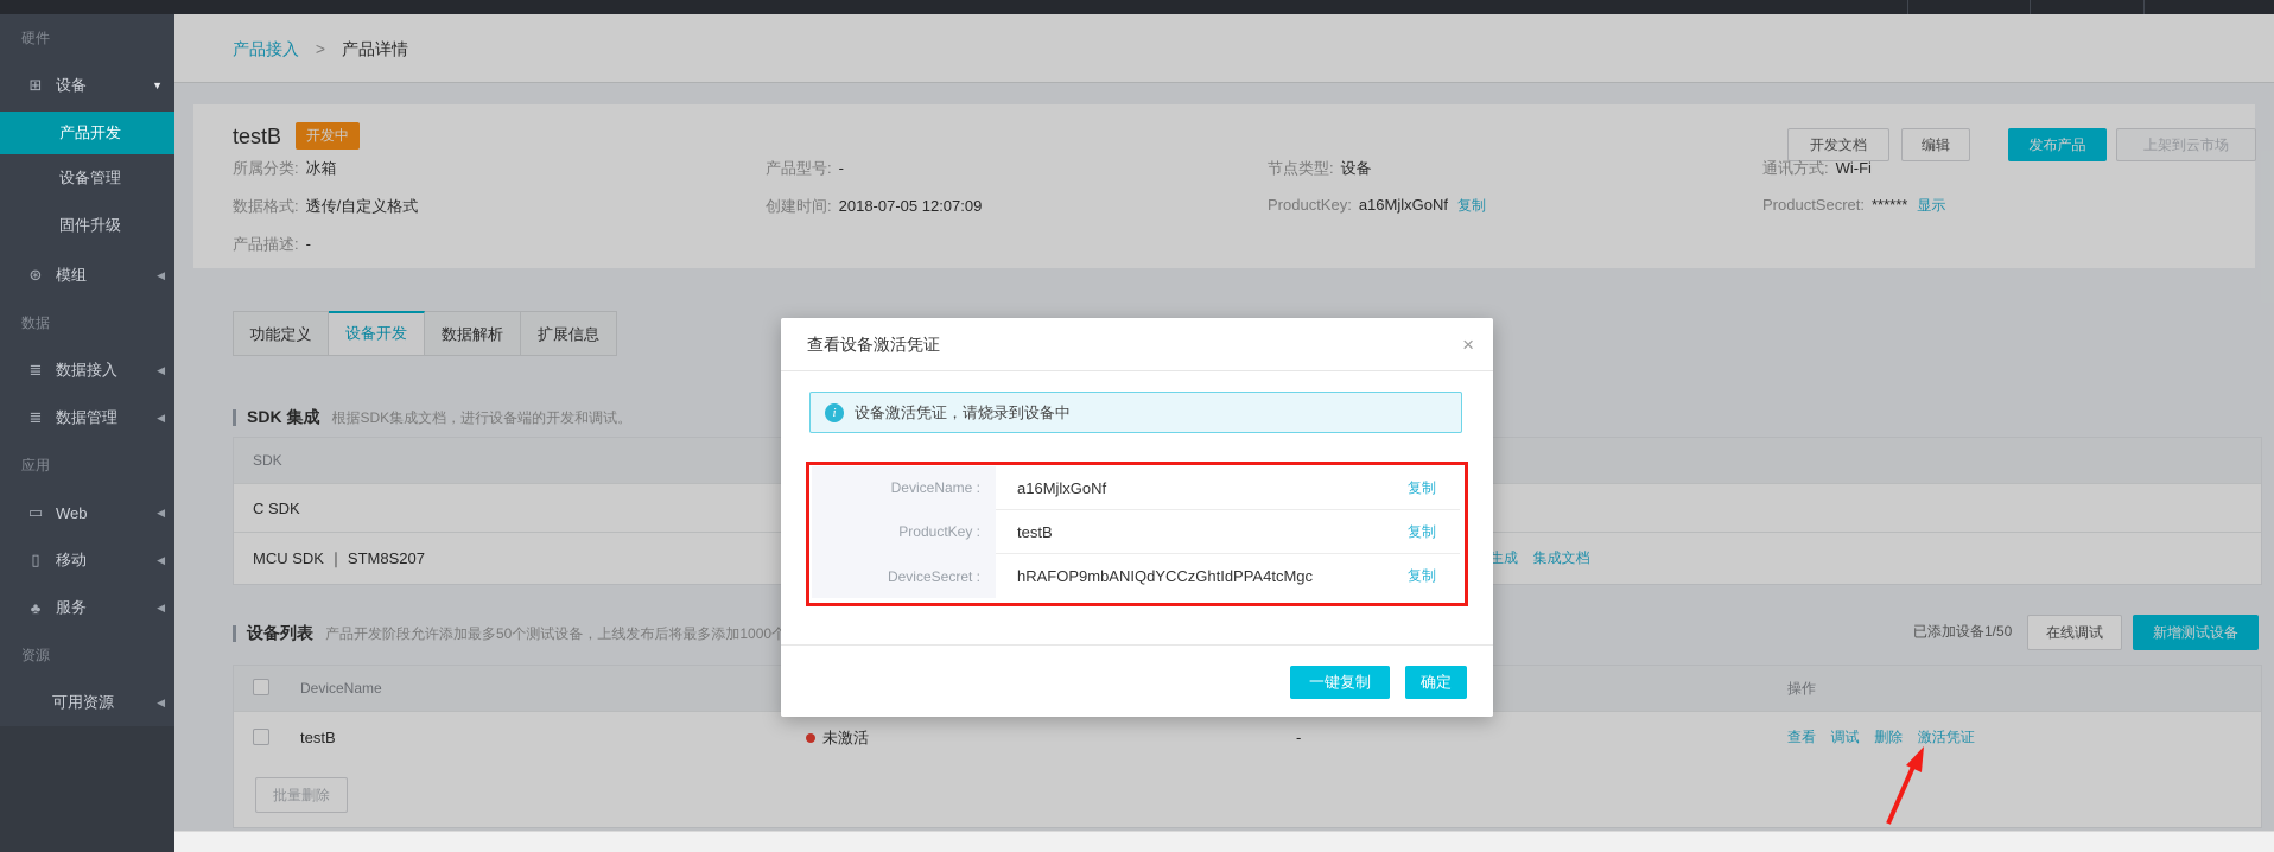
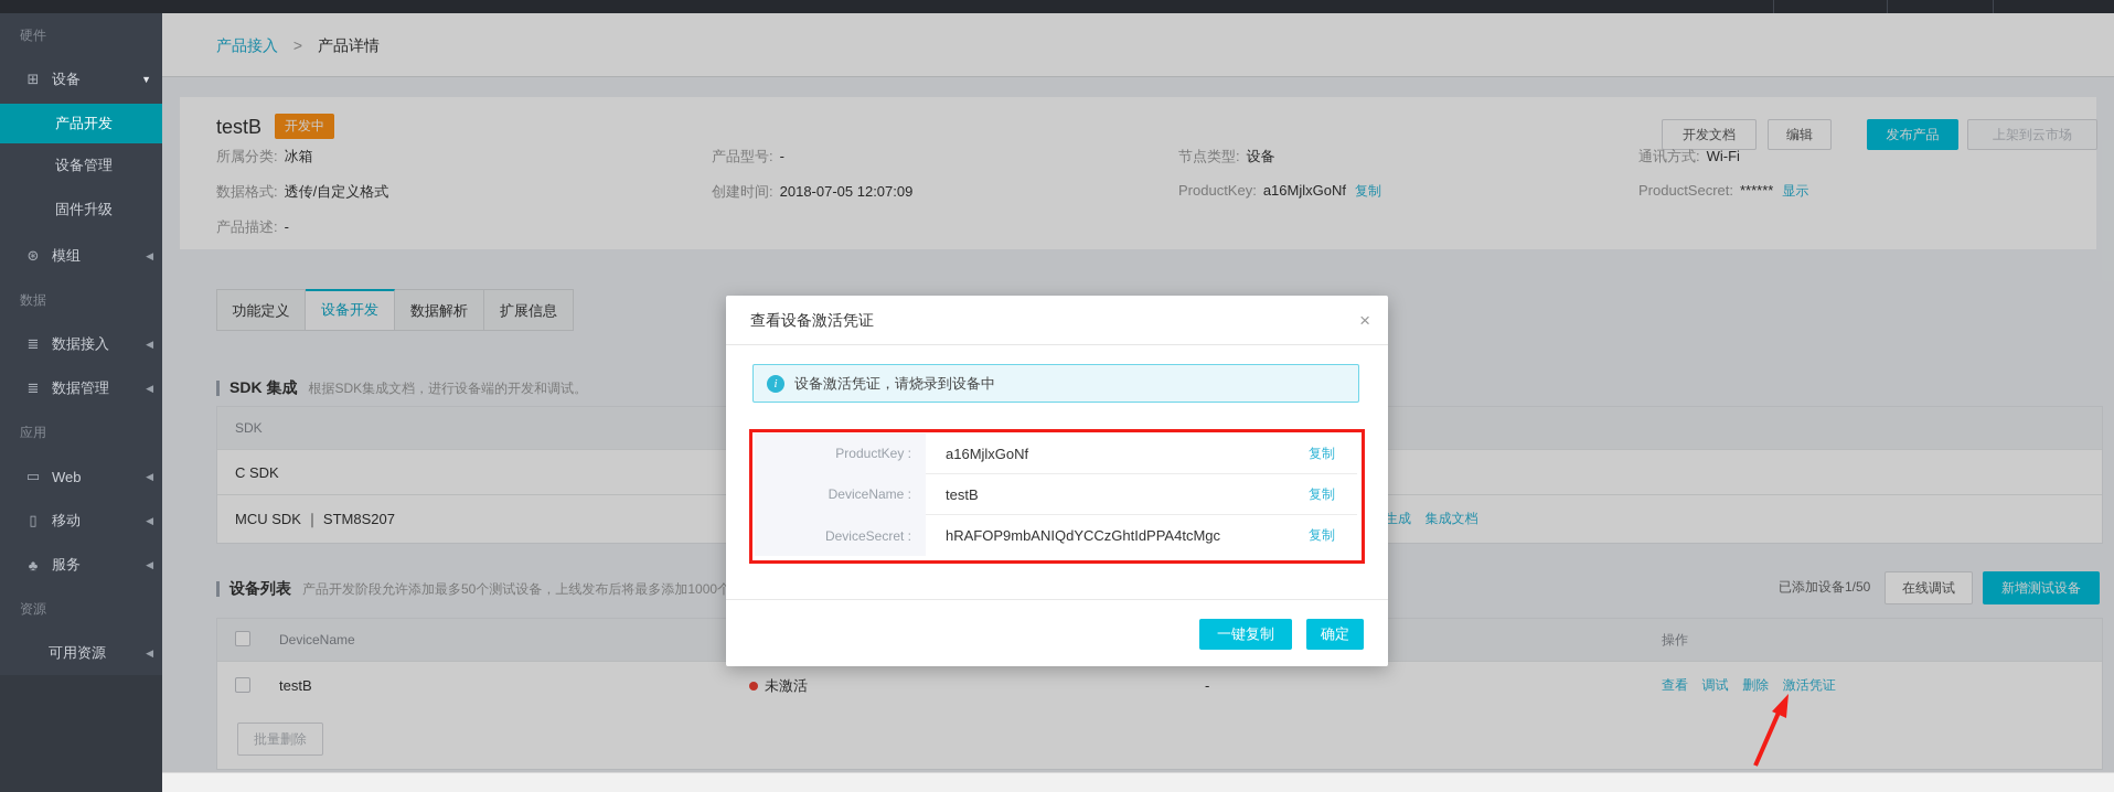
  硬件
  ⊞
  设备
  ▼
  产品开发
  设备管理
  固件升级
  ⊛
  模组
  ◀
  数据
  ≣
  数据接入
  ◀
  ≣
  数据管理
  ◀
  应用
  ▭
  Web
  ◀
  ▯
  移动
  ◀
  ♣
  服务
  ◀
  资源
  可用资源
  ◀
  产品接入 > 产品详情
  testB 开发中
  开发文档
  编辑
  发布产品
  上架到云市场
  所属分类: 冰箱
  产品型号: -
  节点类型: 设备
  通讯方式: Wi-Fi
  数据格式: 透传/自定义格式
  创建时间: 2018-07-05 12:07:09
  ProductKey: a16MjlxGoNf 复制
  ProductSecret: ****** 显示
  产品描述: -
  功能定义
  设备开发
  数据解析
  扩展信息
  SDK 集成
  根据SDK集成文档，进行设备端的开发和调试。
  SDK
  C SDK
  MCU SDK ｜ STM8S207
  生成 集成文档
  设备列表
  产品开发阶段允许添加最多50个测试设备，上线发布后将最多添加1000个
  已添加设备1/50
  在线调试
  新增测试设备
  DeviceName
  操作
  testB
  未激活
  -
  查看 调试 删除 激活凭证
  批量删除
  查看设备激活凭证
  ×
  i
  设备激活凭证，请烧录到设备中
- DeviceName :
+ ProductKey :
  a16MjlxGoNf
  复制
- ProductKey :
+ DeviceName :
  testB
  复制
  DeviceSecret :
  hRAFOP9mbANIQdYCCzGhtIdPPA4tcMgc
  复制
  一键复制
  确定
